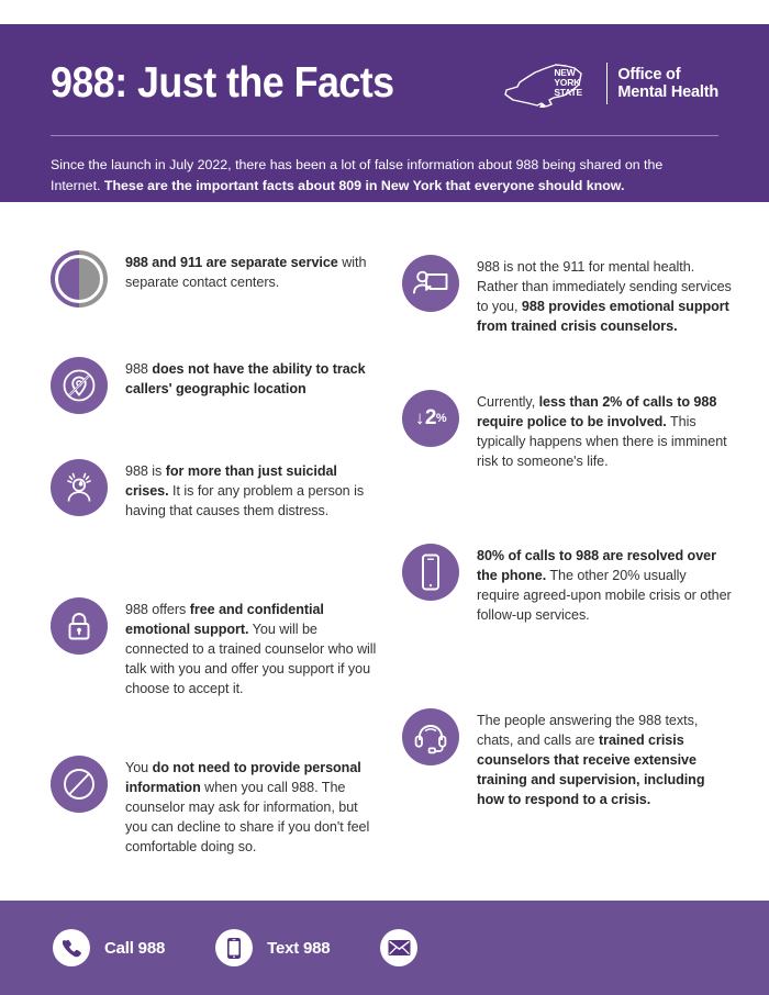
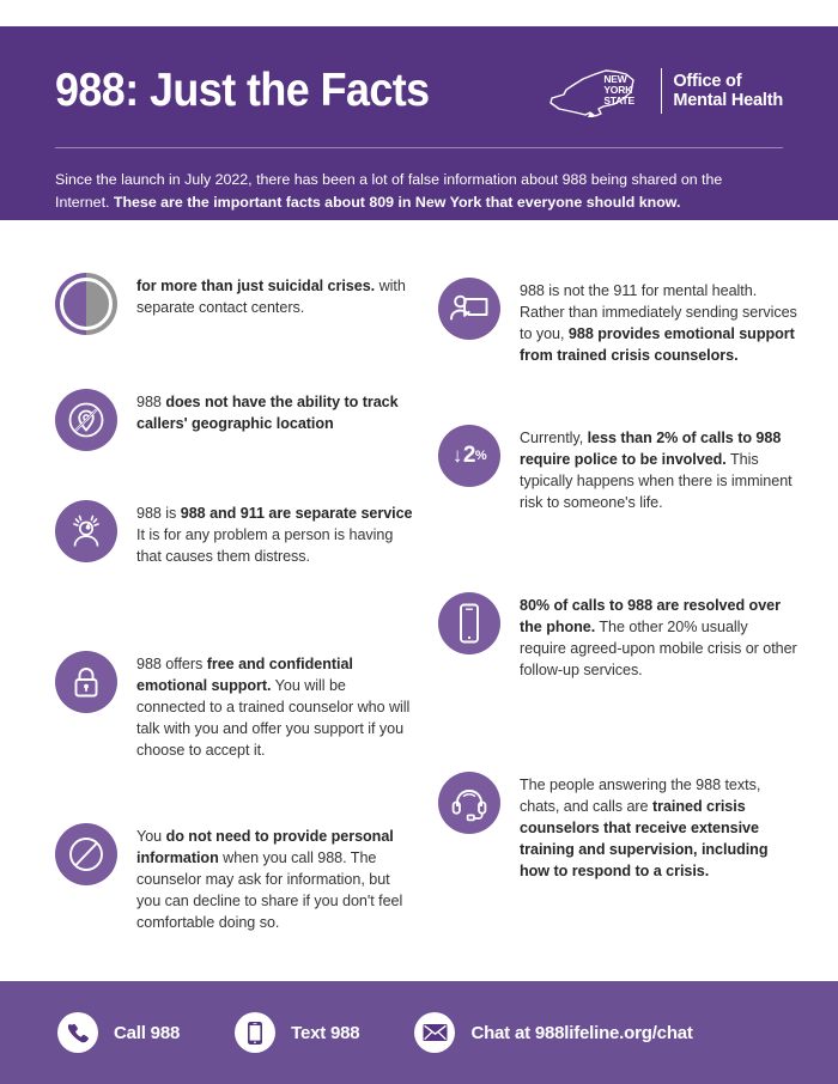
  988: Just the Facts
  NEW
  YORK
  STATE
  Office of
  Mental Health
  Since the launch in July 2022, there has been a lot of false information about 988 being shared on the Internet. These are the important facts about 809 in New York that everyone should know.
- 988 and 911 are separate service with separate contact centers.
+ for more than just suicidal crises. with separate contact centers.
  988 does not have the ability to track callers' geographic location
- 988 is for more than just suicidal crises. It is for any problem a person is having that causes them distress.
+ 988 is 988 and 911 are separate service It is for any problem a person is having that causes them distress.
  988 offers free and confidential emotional support. You will be connected to a trained counselor who will talk with you and offer you support if you choose to accept it.
  You do not need to provide personal information when you call 988. The counselor may ask for information, but you can decline to share if you don't feel comfortable doing so.
  988 is not the 911 for mental health. Rather than immediately sending services to you, 988 provides emotional support from trained crisis counselors.
  ↓
  2
  %
  Currently, less than 2% of calls to 988 require police to be involved. This typically happens when there is imminent risk to someone's life.
  80% of calls to 988 are resolved over the phone. The other 20% usually require agreed-upon mobile crisis or other follow-up services.
  The people answering the 988 texts, chats, and calls are trained crisis counselors that receive extensive training and supervision, including how to respond to a crisis.
  Call 988
  Text 988
+ Chat at 988lifeline.org/chat
